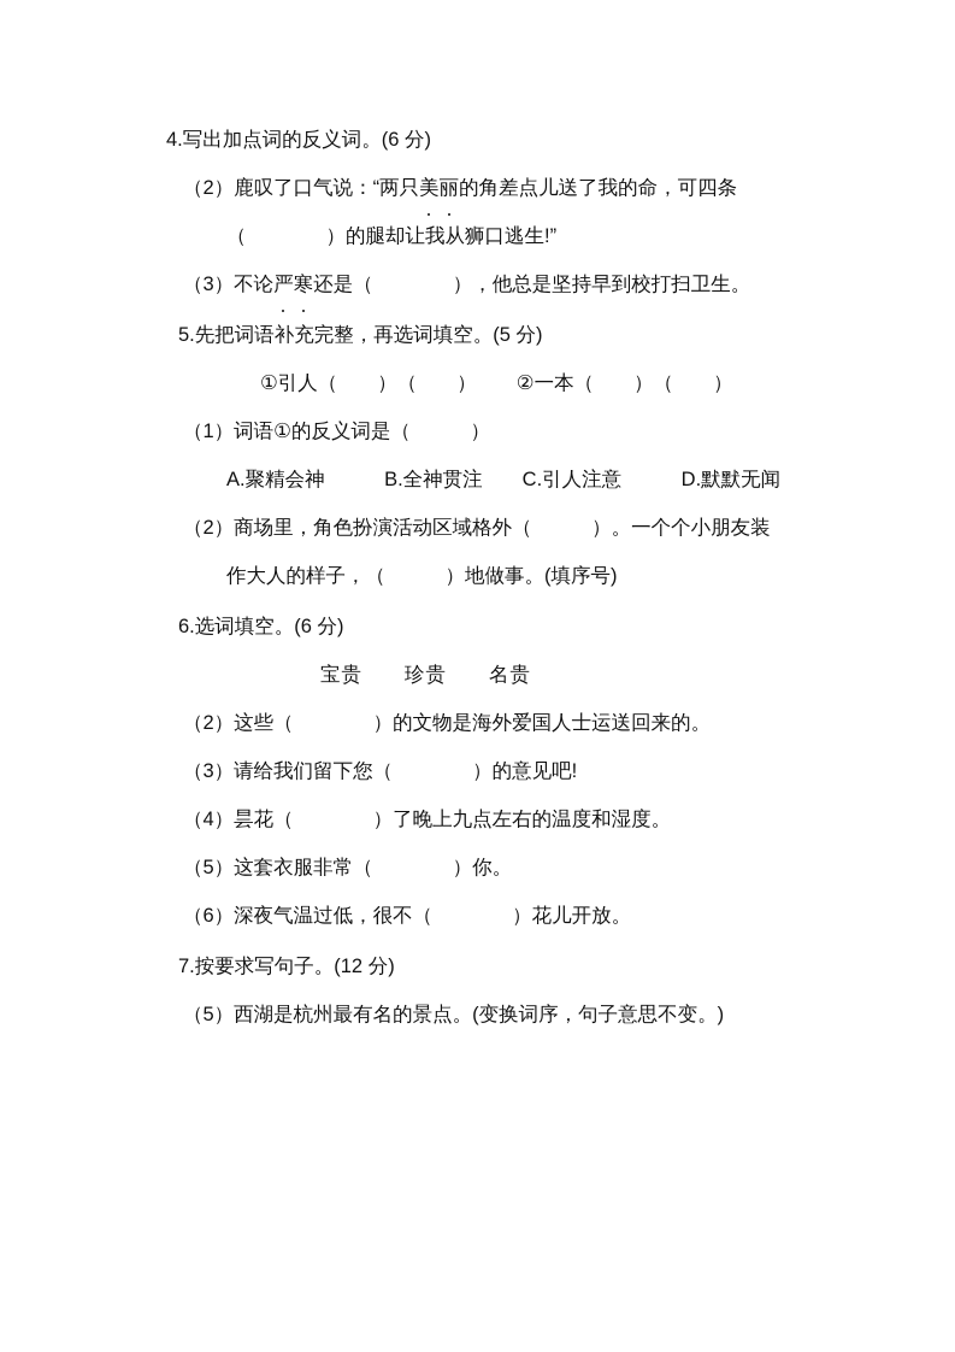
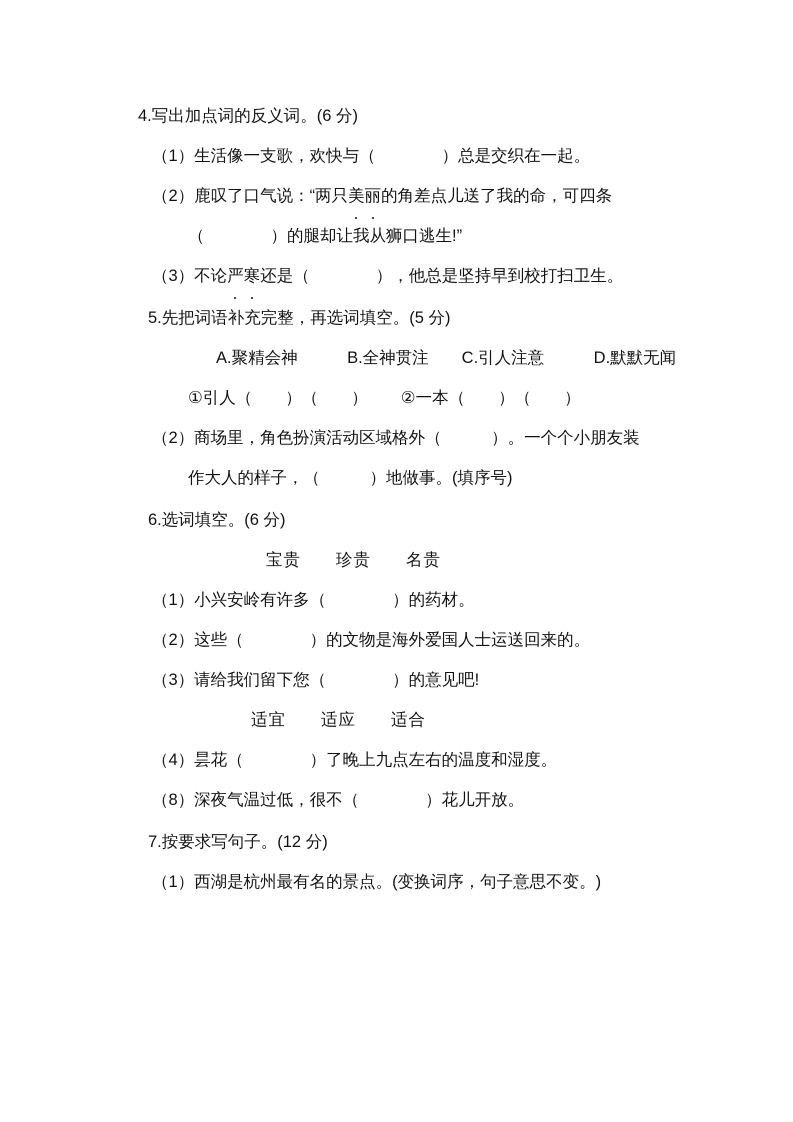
  4.写出加点词的反义词。(6 分)
+ （1）生活像一支歌，欢快与（ ）总是交织在一起。
  （2）鹿叹了口气说：“两只美丽的角差点儿送了我的命，可四条
  （ ）的腿却让我从狮口逃生!”
  （3）不论严寒还是（ ），他总是坚持早到校打扫卫生。
  5.先把词语补充完整，再选词填空。(5 分)
- ①引人（ ）（ ） ②一本（ ）（ ）
+ A.聚精会神 B.全神贯注 C.引人注意 D.默默无闻
- （1）词语①的反义词是（ ）
- A.聚精会神 B.全神贯注 C.引人注意 D.默默无闻
+ ①引人（ ）（ ） ②一本（ ）（ ）
  （2）商场里，角色扮演活动区域格外（ ）。一个个小朋友装
  作大人的样子，（ ）地做事。(填序号)
  6.选词填空。(6 分)
  宝贵 珍贵 名贵
+ （1）小兴安岭有许多（ ）的药材。
  （2）这些（ ）的文物是海外爱国人士运送回来的。
  （3）请给我们留下您（ ）的意见吧!
+ 适宜 适应 适合
  （4）昙花（ ）了晚上九点左右的温度和湿度。
- （5）这套衣服非常（ ）你。
- （6）深夜气温过低，很不（ ）花儿开放。
+ （8）深夜气温过低，很不（ ）花儿开放。
  7.按要求写句子。(12 分)
- （5）西湖是杭州最有名的景点。(变换词序，句子意思不变。)
+ （1）西湖是杭州最有名的景点。(变换词序，句子意思不变。)
